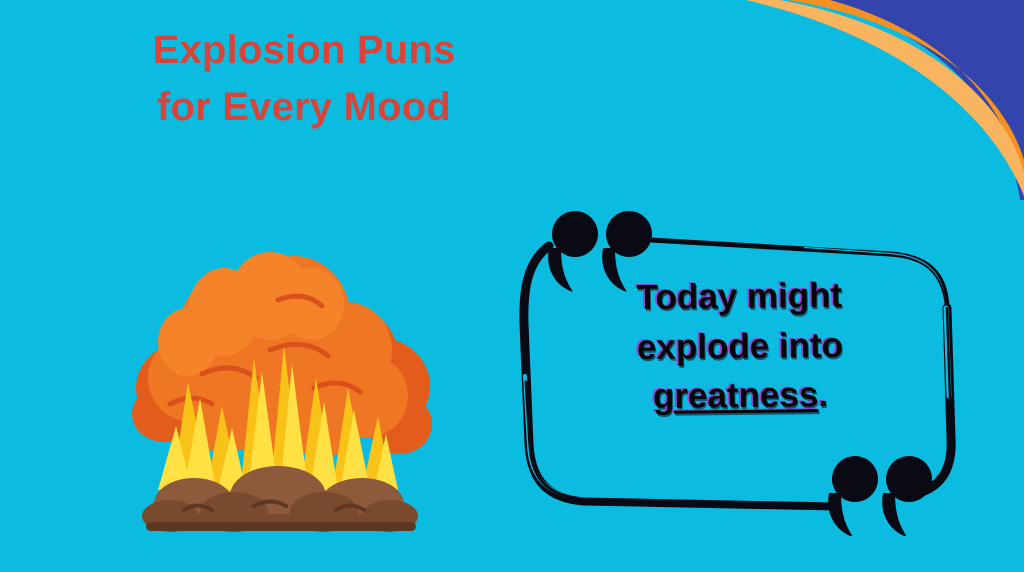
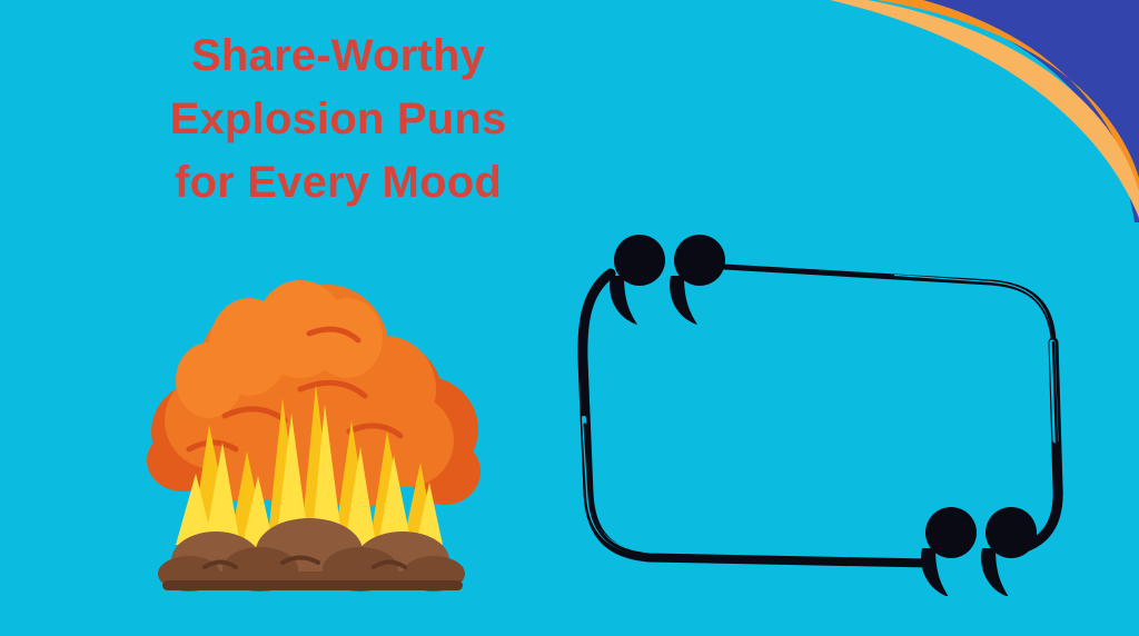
+ Share-Worthy
  Explosion Puns
  for Every Mood
- Today might
- explode into
- greatness.
